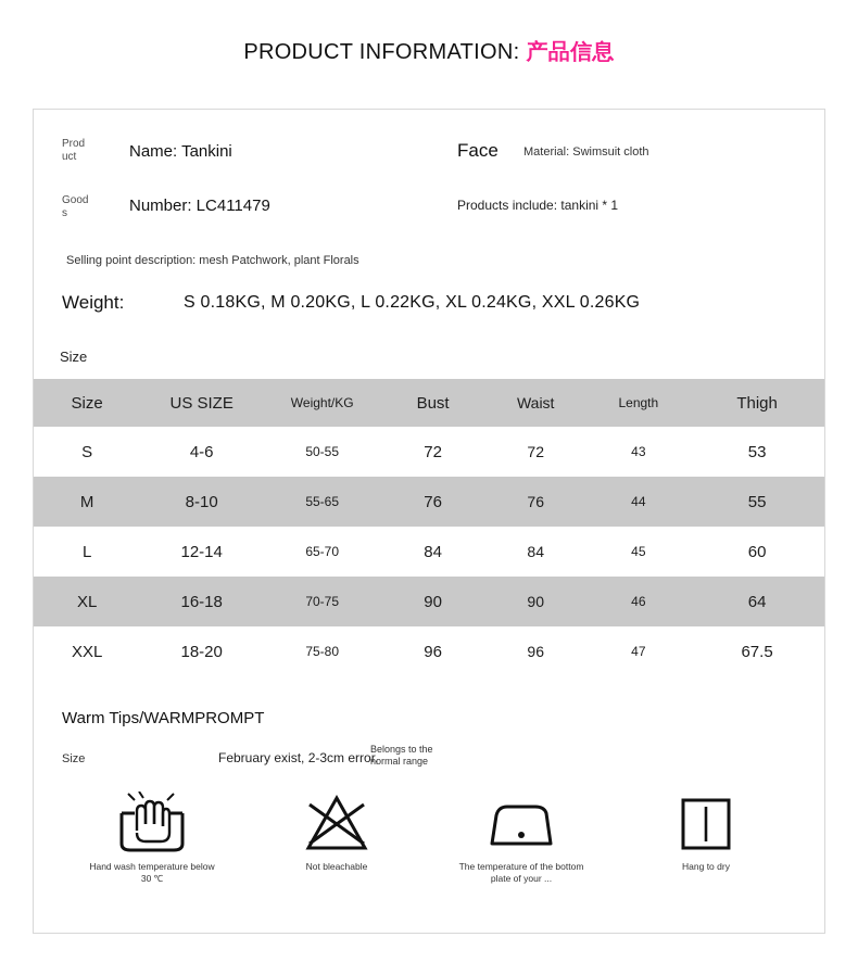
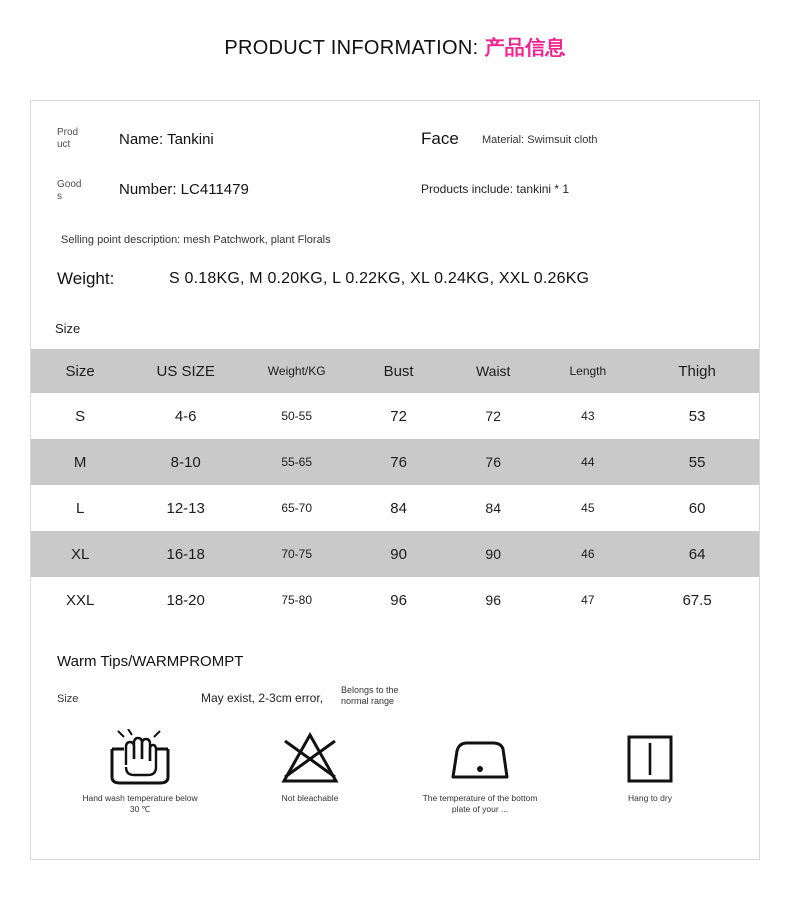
  PRODUCT INFORMATION: 产品信息
  Prod
  uct
  Good
  s
  Name: Tankini
  Number: LC411479
  Face
  Material: Swimsuit cloth
  Products include: tankini * 1
  Selling point description: mesh Patchwork, plant Florals
  Weight:
  S 0.18KG, M 0.20KG, L 0.22KG, XL 0.24KG, XXL 0.26KG
  Size
  Size	US SIZE	Weight/KG	Bust	Waist	Length	Thigh
  S	4-6	50-55	72	72	43	53
  M	8-10	55-65	76	76	44	55
- L	12-14	65-70	84	84	45	60
+ L	12-13	65-70	84	84	45	60
  XL	16-18	70-75	90	90	46	64
  XXL	18-20	75-80	96	96	47	67.5
  Warm Tips/WARMPROMPT
  Size
- February exist, 2-3cm error,
+ May exist, 2-3cm error,
  Belongs to the normal range
  Hand wash temperature below 30 ℃
  Not bleachable
  The temperature of the bottom plate of your ...
  Hang to dry
